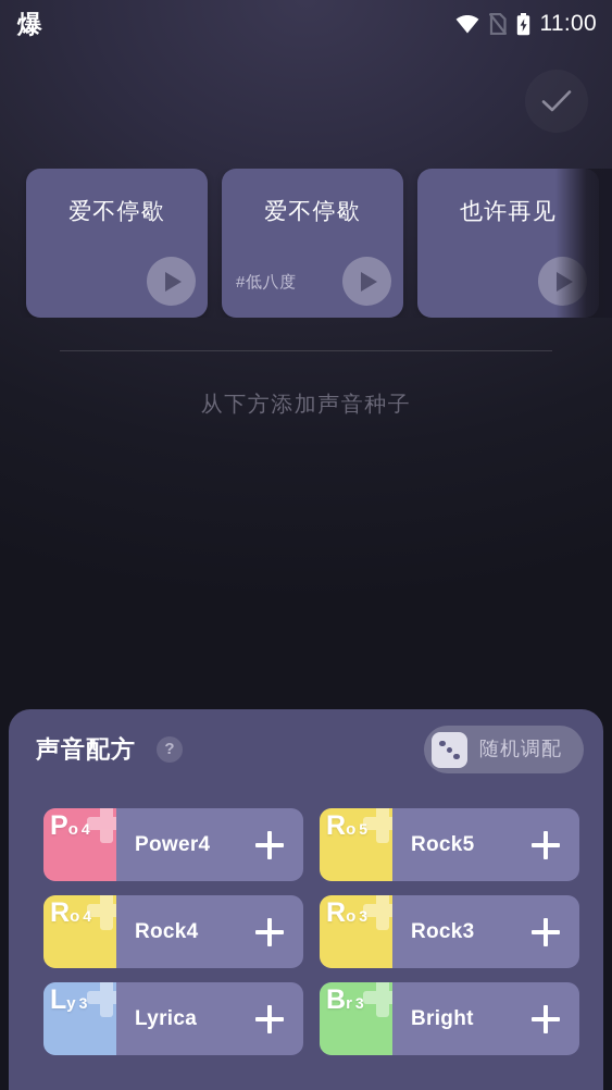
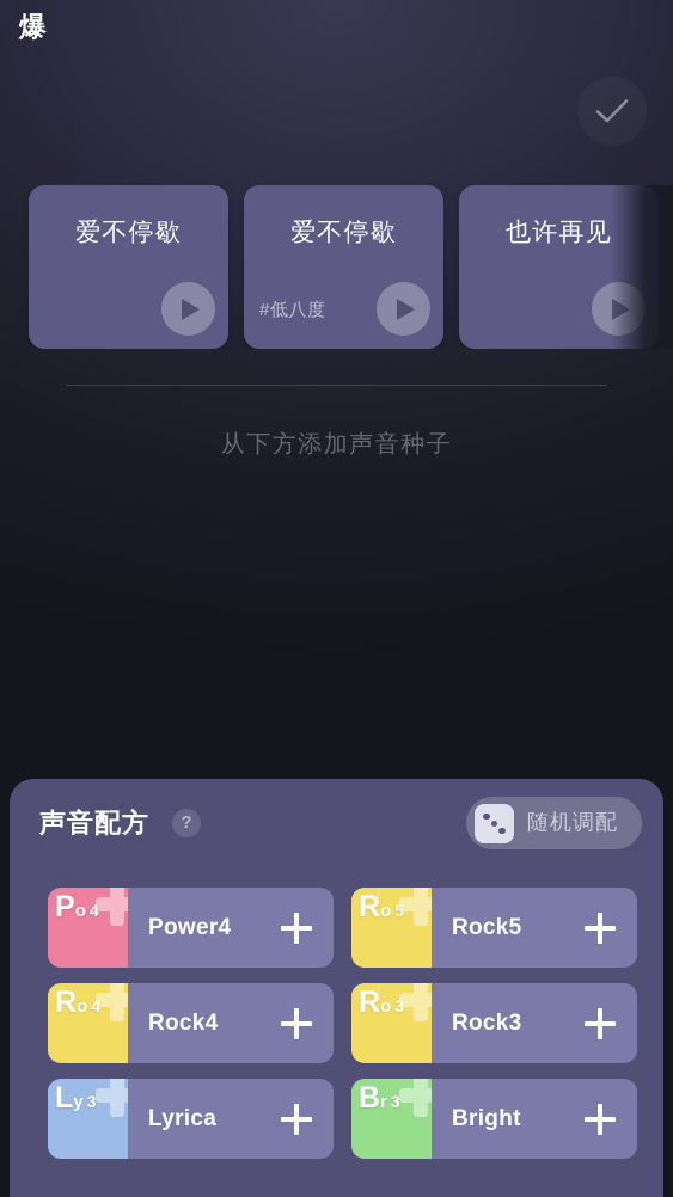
  爆
- 11:00
  爱不停歇
  爱不停歇
  #低八度
  也许再见
  从下方添加声音种子
  声音配方
  ?
  随机调配
  Po 4
  Power4
  Ro 5
  Rock5
  Ro 4
  Rock4
  Ro 3
  Rock3
  Ly 3
  Lyrica
  Br 3
  Bright
